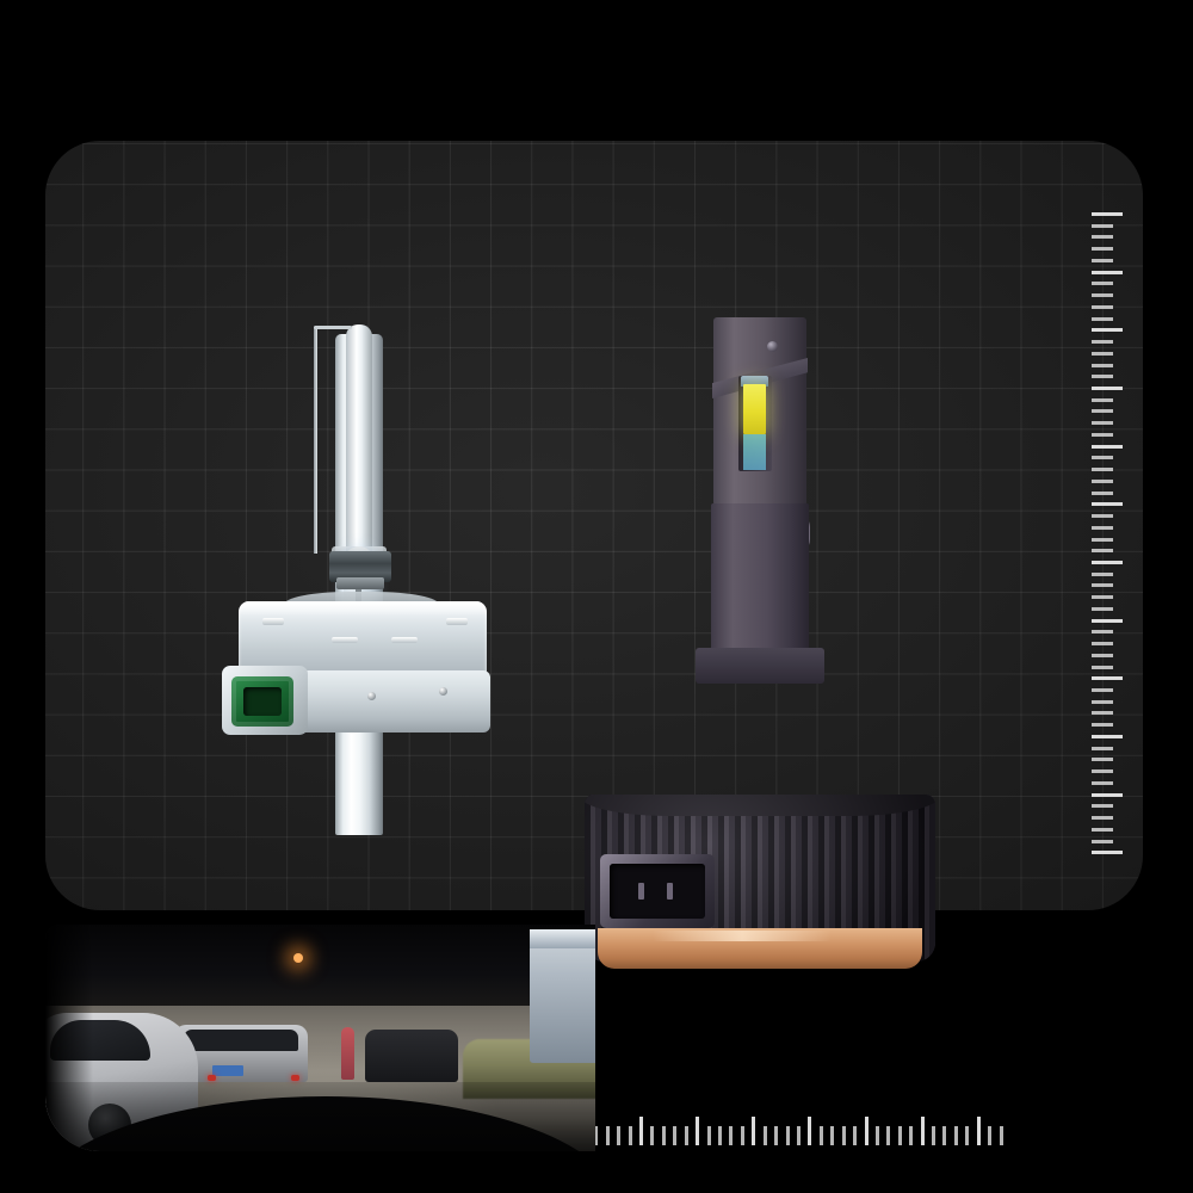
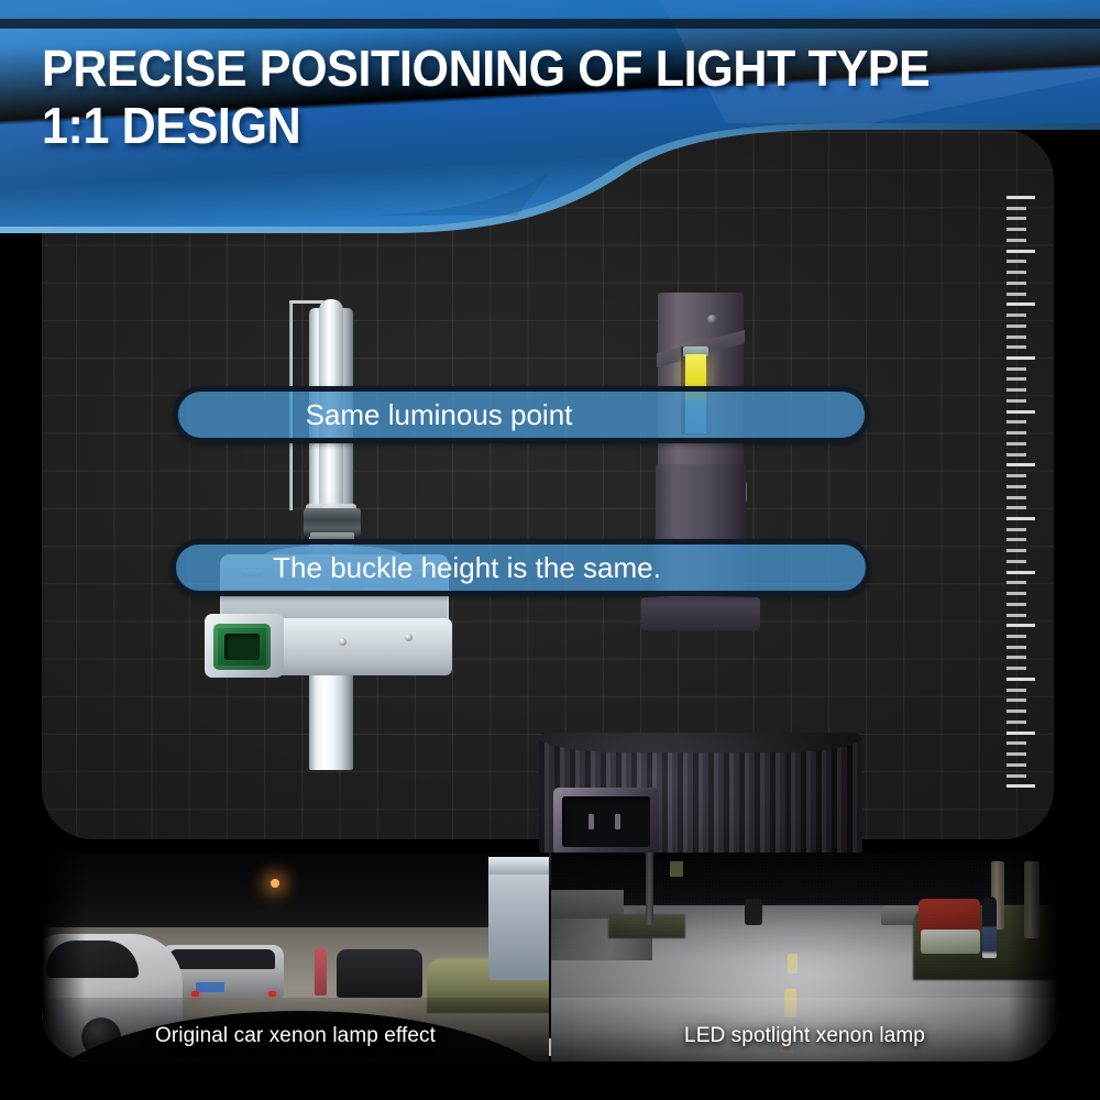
+ Same luminous point
+ The buckle height is the same.
+ PRECISE POSITIONING OF LIGHT TYPE
+ 1:1 DESIGN
+ Original car xenon lamp effect
+ LED spotlight xenon lamp
